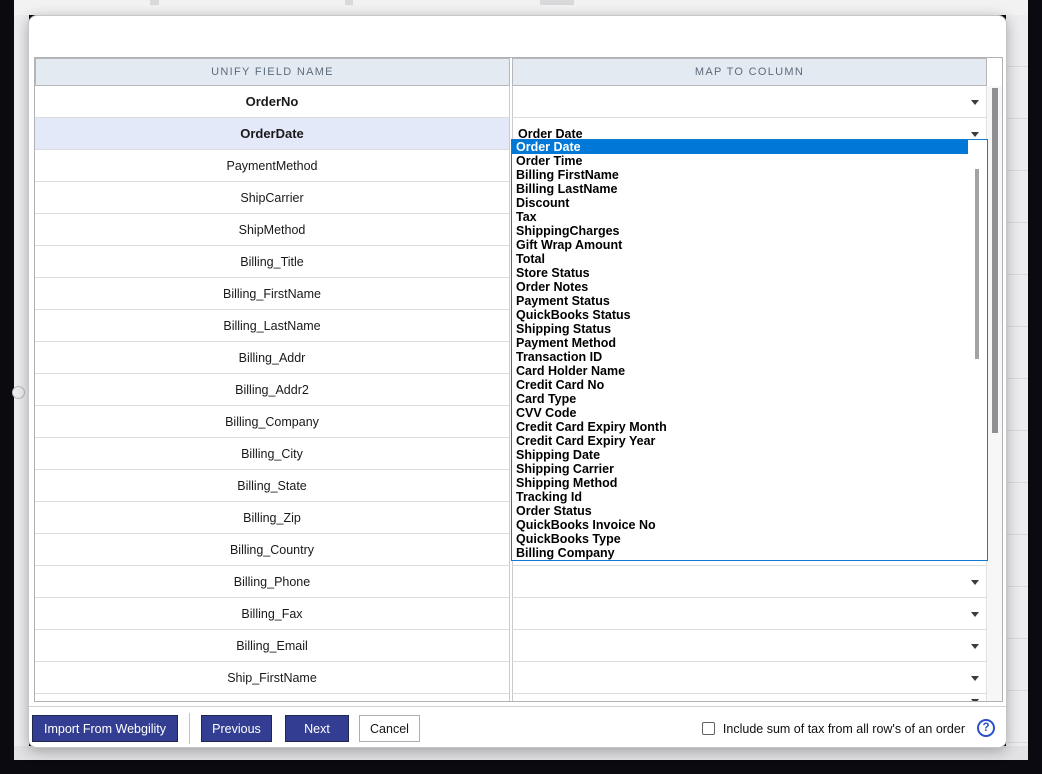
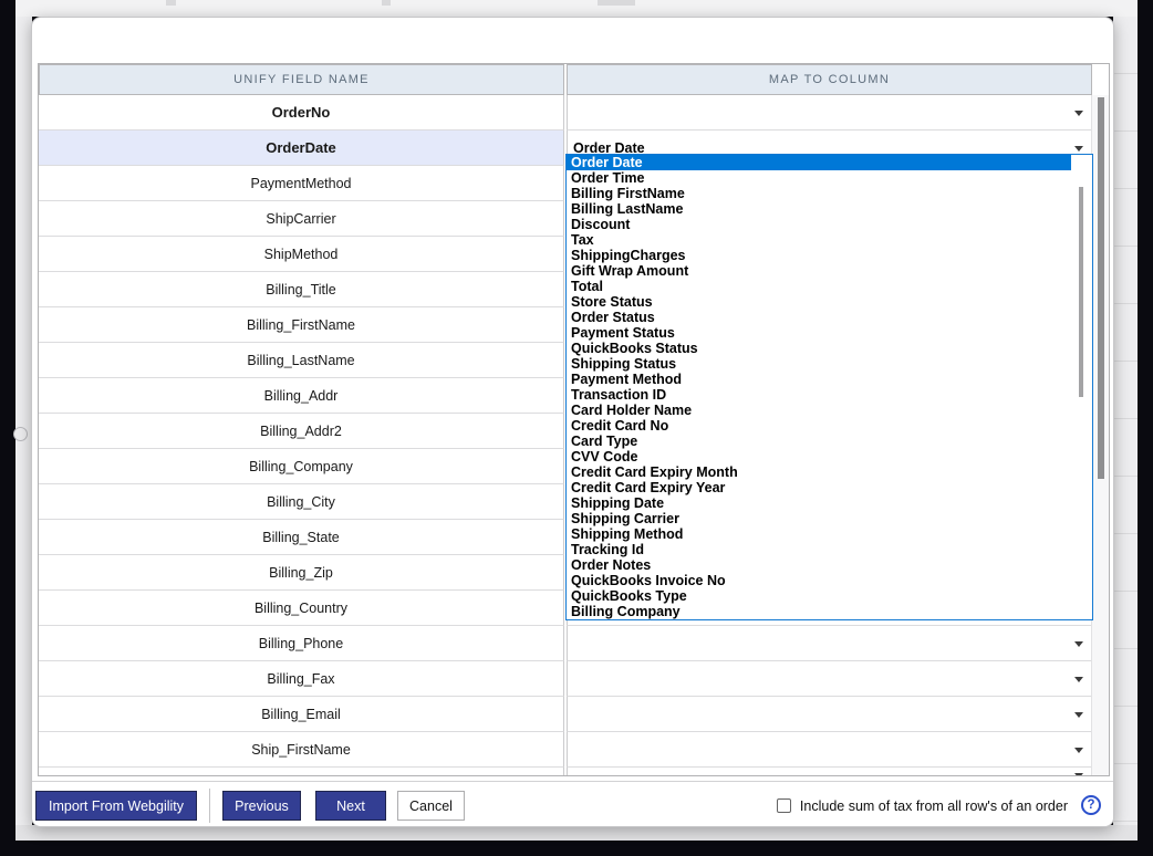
  UNIFY FIELD NAME
  MAP TO COLUMN
  OrderNo
  OrderDate
  Order Date
  PaymentMethod
  ShipCarrier
  ShipMethod
  Billing_Title
  Billing_FirstName
  Billing_LastName
  Billing_Addr
  Billing_Addr2
  Billing_Company
  Billing_City
  Billing_State
  Billing_Zip
  Billing_Country
  Billing_Phone
  Billing_Fax
  Billing_Email
  Ship_FirstName
  Order Date
  Order Time
  Billing FirstName
  Billing LastName
  Discount
  Tax
  ShippingCharges
  Gift Wrap Amount
  Total
  Store Status
- Order Notes
+ Order Status
  Payment Status
  QuickBooks Status
  Shipping Status
  Payment Method
  Transaction ID
  Card Holder Name
  Credit Card No
  Card Type
  CVV Code
  Credit Card Expiry Month
  Credit Card Expiry Year
  Shipping Date
  Shipping Carrier
  Shipping Method
  Tracking Id
- Order Status
+ Order Notes
  QuickBooks Invoice No
  QuickBooks Type
  Billing Company
  Import From Webgility
  Previous
  Next
  Cancel
  Include sum of tax from all row's of an order
  ?
